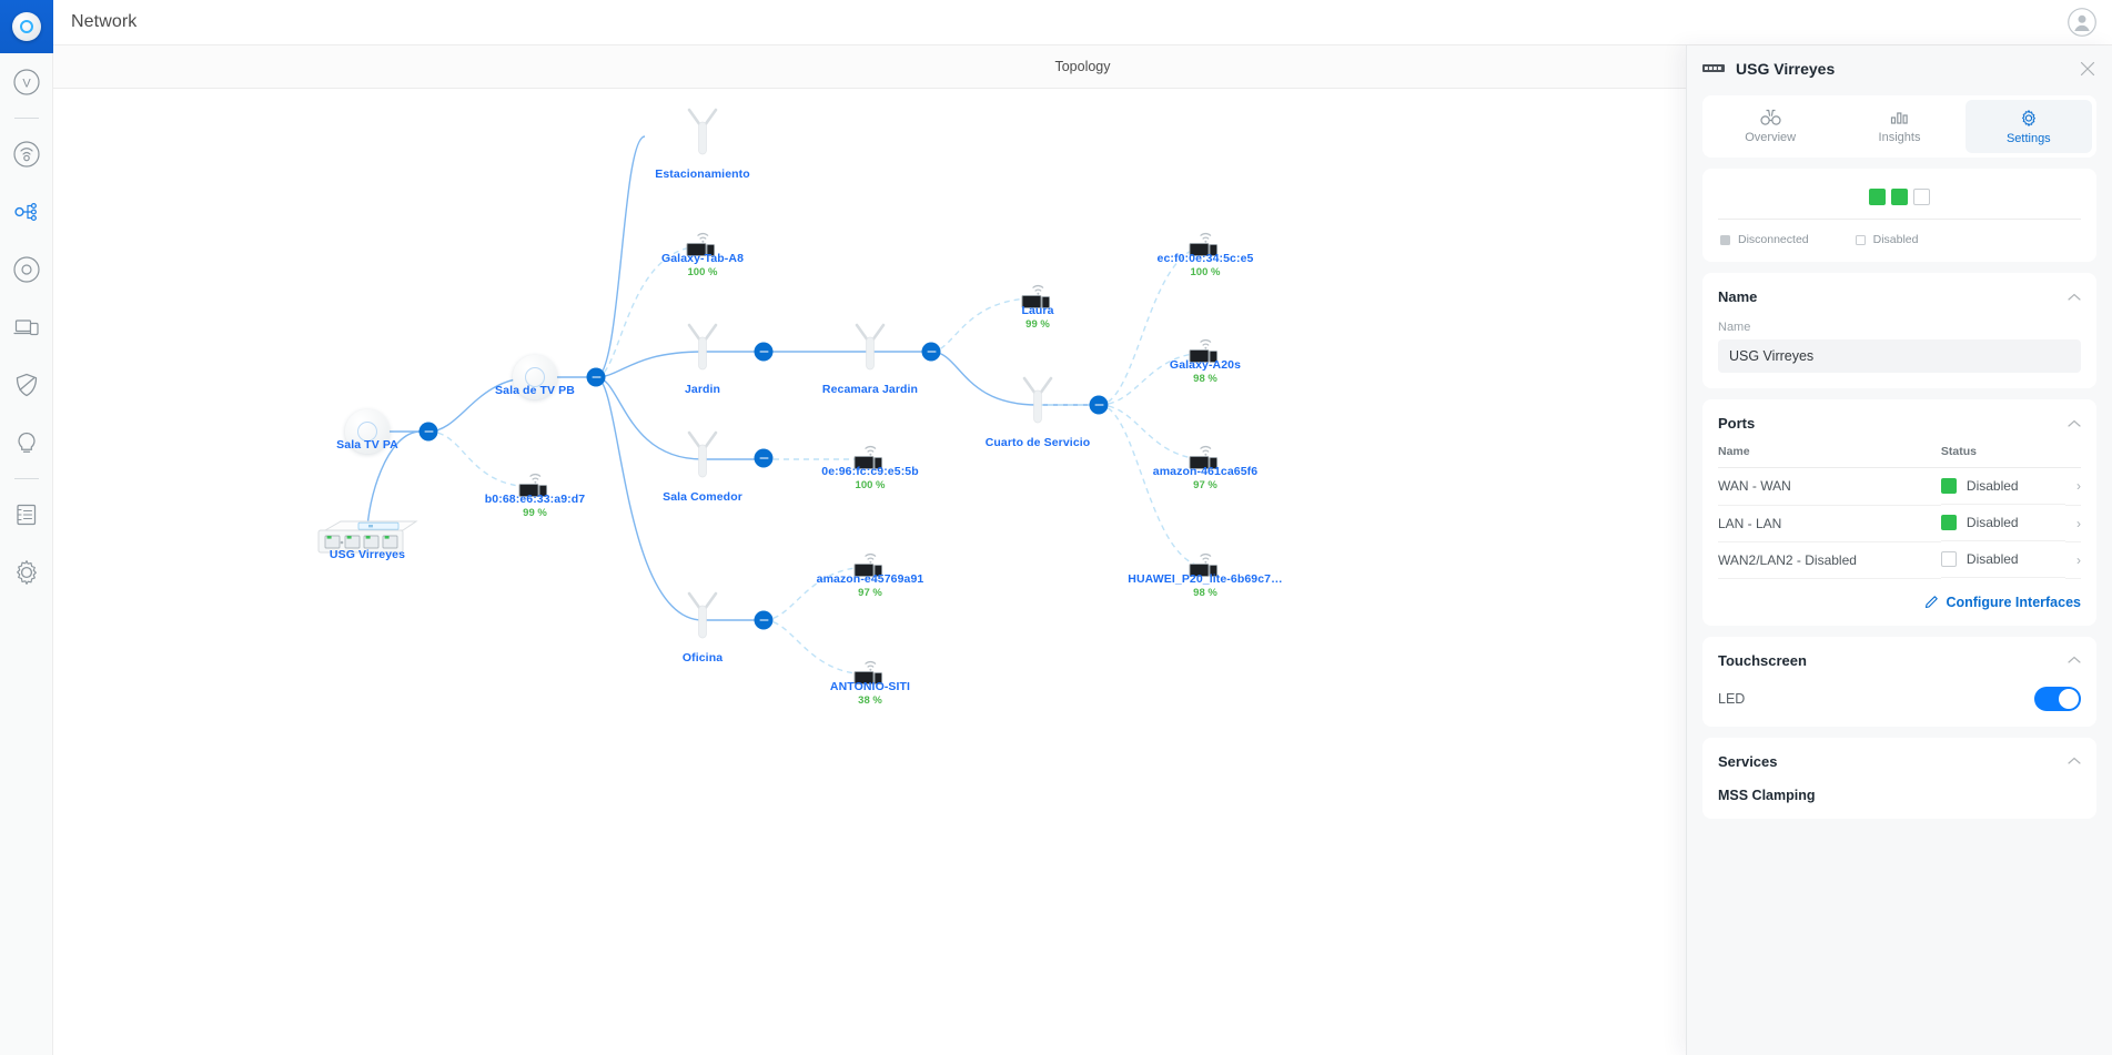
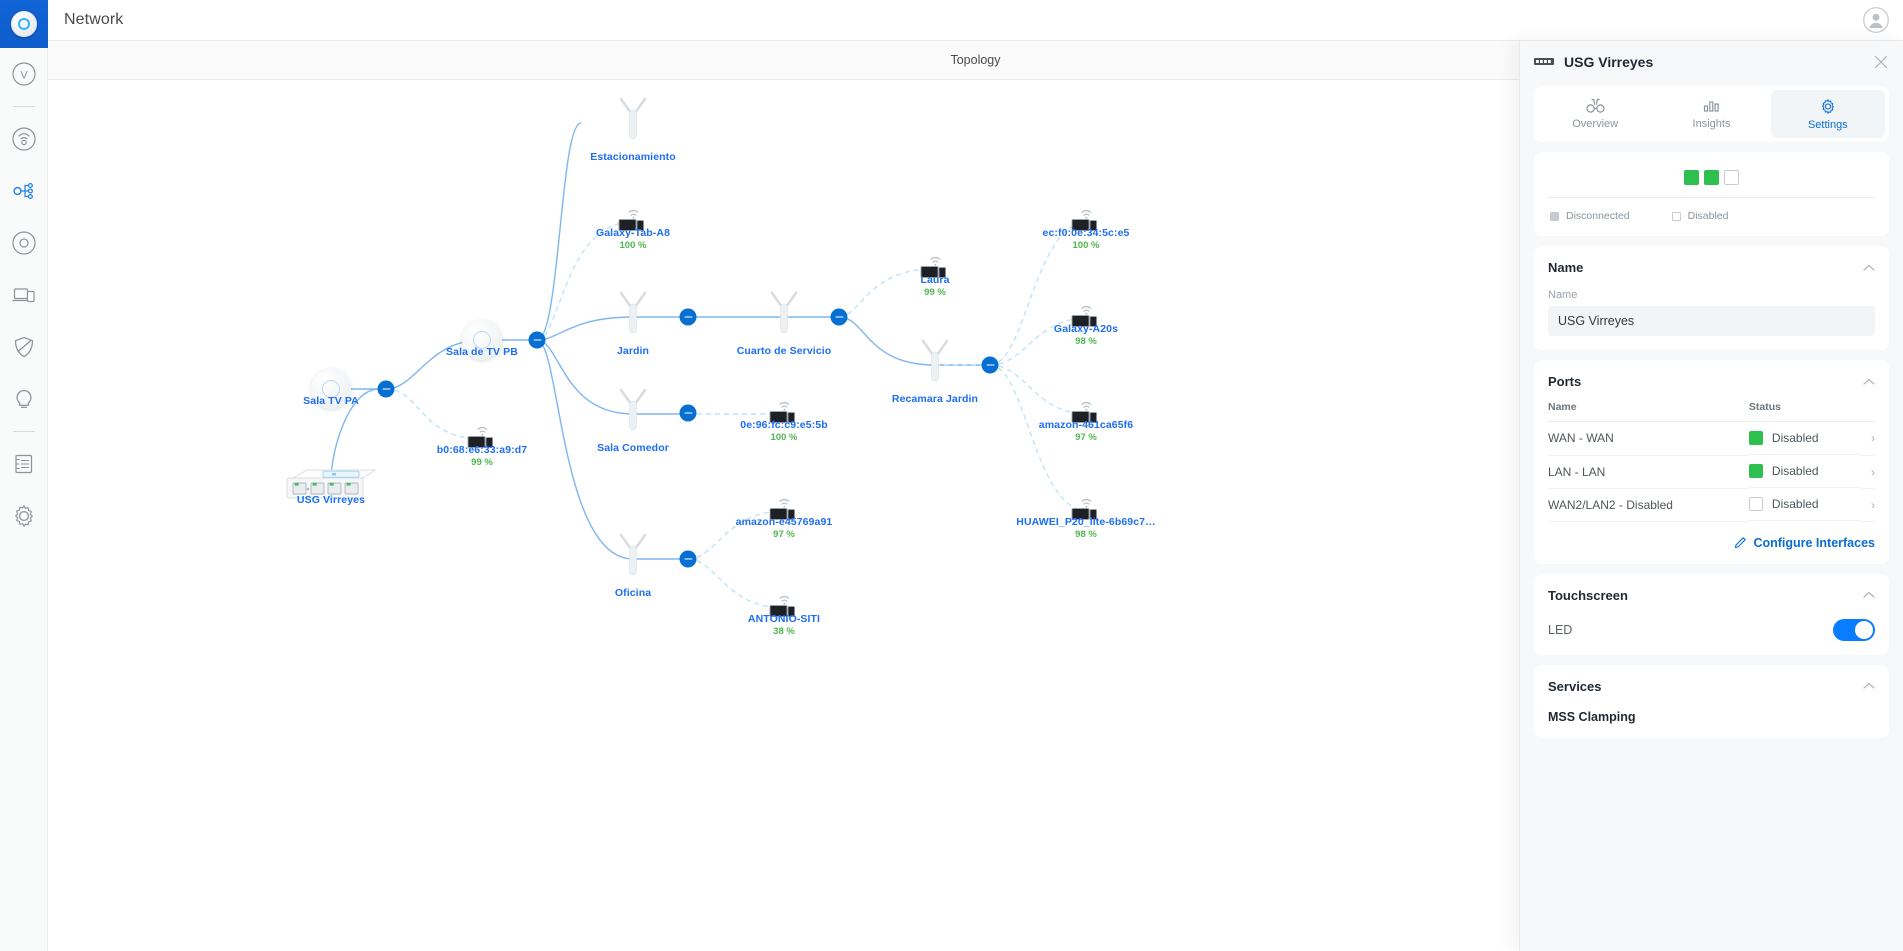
  V
  Network
  Topology
  USG Virreyes
  Sala TV PA
  Sala de TV PB
  Estacionamiento
  Galaxy-Tab-A8
  100 %
  Jardin
  b0:68:e6:33:a9:d7
  99 %
  Sala Comedor
  Oficina
- Recamara Jardin
+ Cuarto de Servicio
  0e:96:fc:c9:e5:5b
  100 %
  amazon-e45769a91
  97 %
  ANTONIO-SITI
  38 %
  Laura
  99 %
- Cuarto de Servicio
+ Recamara Jardin
  ec:f0:0e:34:5c:e5
  100 %
  Galaxy-A20s
  98 %
  amazon-461ca65f6
  97 %
  HUAWEI_P20_lite-6b69c7…
  98 %
  USG Virreyes
  Overview
  Insights
  Settings
  Disconnected
  Disabled
  Name
  Name
  USG Virreyes
  Ports
  Name	Status
  WAN - WAN	Disabled			›
  LAN - LAN	Disabled			›
  WAN2/LAN2 - Disabled	Disabled			›
  Configure Interfaces
  Touchscreen
  LED
  Services
  MSS Clamping
